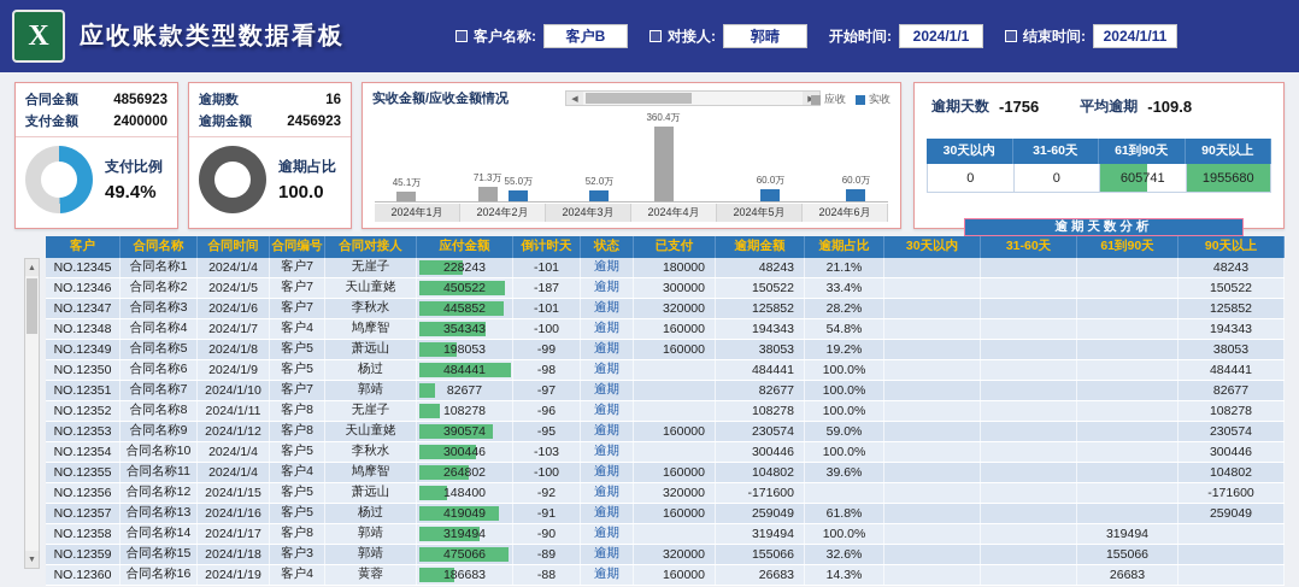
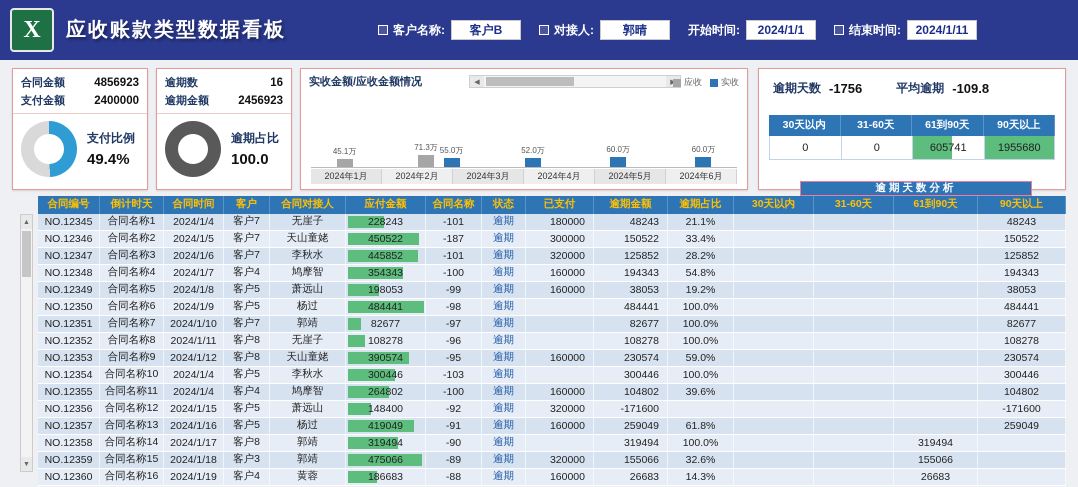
  X
  应收账款类型数据看板
  客户名称:
  客户B
  对接人:
  郭晴
  开始时间:
  2024/1/1
  结束时间:
  2024/1/11
  合同金额
  4856923
  支付金额
  2400000
  支付比例
  49.4%
  逾期数
  16
  逾期金额
  2456923
  逾期占比
  100.0
  实收金额/应收金额情况
  应收
  实收
  45.1万
  71.3万
  55.0万
  52.0万
- 360.4万
  60.0万
  60.0万
  2024年1月
  2024年2月
  2024年3月
  2024年4月
  2024年5月
  2024年6月
  逾期天数
  -1756
  平均逾期
  -109.8
  30天以内
  31-60天
  61到90天
  90天以上
  0
  0
  605741
  1955680
  逾期天数分析
- 客户
+ 合同编号
- 合同名称
+ 倒计时天
  合同时间
- 合同编号
+ 客户
  合同对接人
  应付金额
- 倒计时天
+ 合同名称
  状态
  已支付
  逾期金额
  逾期占比
  30天以内
  31-60天
  61到90天
  90天以上
  NO.12345
  合同名称1
  2024/1/4
  客户7
  无崖子
  228243
  -101
  逾期
  180000
  48243
  21.1%
  48243
  NO.12346
  合同名称2
  2024/1/5
  客户7
  天山童姥
  450522
  -187
  逾期
  300000
  150522
  33.4%
  150522
  NO.12347
  合同名称3
  2024/1/6
  客户7
  李秋水
  445852
  -101
  逾期
  320000
  125852
  28.2%
  125852
  NO.12348
  合同名称4
  2024/1/7
  客户4
  鸠摩智
  354343
  -100
  逾期
  160000
  194343
  54.8%
  194343
  NO.12349
  合同名称5
  2024/1/8
  客户5
  萧远山
  198053
  -99
  逾期
  160000
  38053
  19.2%
  38053
  NO.12350
  合同名称6
  2024/1/9
  客户5
  杨过
  484441
  -98
  逾期
  484441
  100.0%
  484441
  NO.12351
  合同名称7
  2024/1/10
  客户7
  郭靖
  82677
  -97
  逾期
  82677
  100.0%
  82677
  NO.12352
  合同名称8
  2024/1/11
  客户8
  无崖子
  108278
  -96
  逾期
  108278
  100.0%
  108278
  NO.12353
  合同名称9
  2024/1/12
  客户8
  天山童姥
  390574
  -95
  逾期
  160000
  230574
  59.0%
  230574
  NO.12354
  合同名称10
  2024/1/4
  客户5
  李秋水
  300446
  -103
  逾期
  300446
  100.0%
  300446
  NO.12355
  合同名称11
  2024/1/4
  客户4
  鸠摩智
  264802
  -100
  逾期
  160000
  104802
  39.6%
  104802
  NO.12356
  合同名称12
  2024/1/15
  客户5
  萧远山
  148400
  -92
  逾期
  320000
  -171600
  -171600
  NO.12357
  合同名称13
  2024/1/16
  客户5
  杨过
  419049
  -91
  逾期
  160000
  259049
  61.8%
  259049
  NO.12358
  合同名称14
  2024/1/17
  客户8
  郭靖
  319494
  -90
  逾期
  319494
  100.0%
  319494
  NO.12359
  合同名称15
  2024/1/18
  客户3
  郭靖
  475066
  -89
  逾期
  320000
  155066
  32.6%
  155066
  NO.12360
  合同名称16
  2024/1/19
  客户4
  黄蓉
  186683
  -88
  逾期
  160000
  26683
  14.3%
  26683
